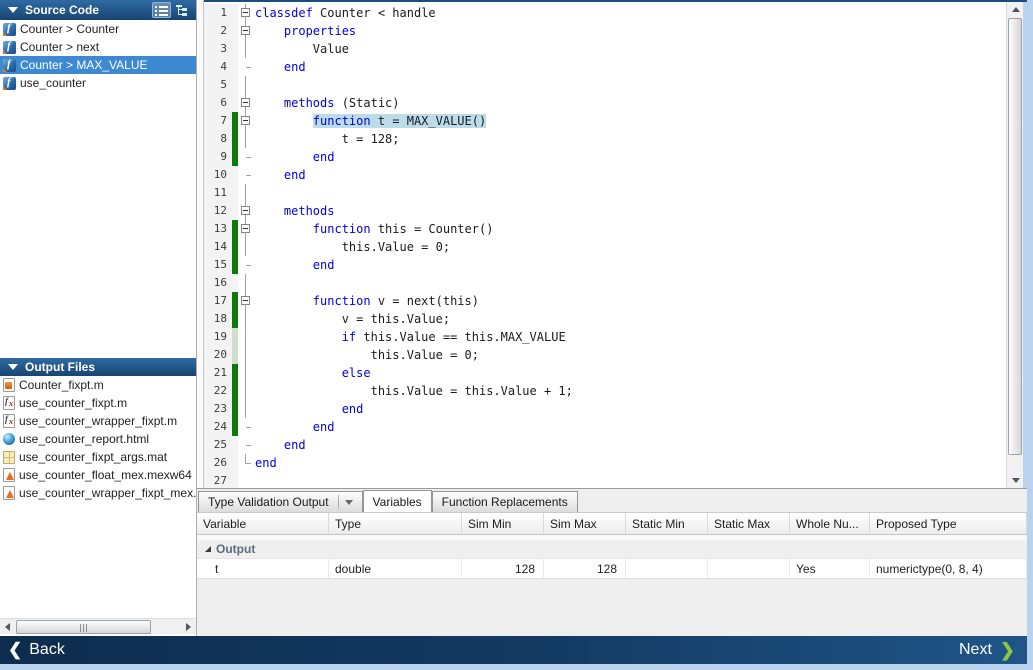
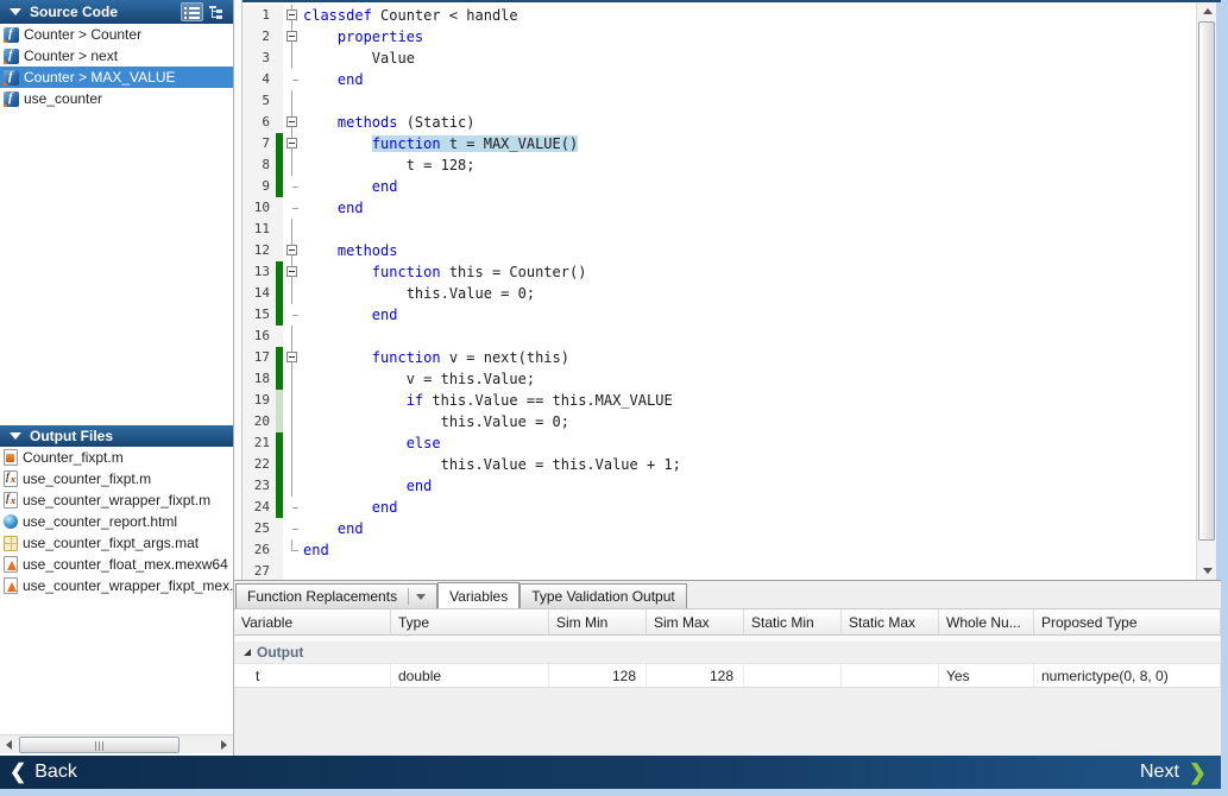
  Source Code
  Counter > Counter
  Counter > next
  Counter > MAX_VALUE
  use_counter
  Output Files
  Counter_fixpt.m
  use_counter_fixpt.m
  use_counter_wrapper_fixpt.m
  use_counter_report.html
  use_counter_fixpt_args.mat
  use_counter_float_mex.mexw64
  use_counter_wrapper_fixpt_mex.
  1
  classdef Counter < handle
  2
  properties
  3
  Value
  4
  end
  5
  6
  methods (Static)
  7
  function t = MAX_VALUE()
  8
  t = 128;
  9
  end
  10
  end
  11
  12
  methods
  13
  function this = Counter()
  14
  this.Value = 0;
  15
  end
  16
  17
  function v = next(this)
  18
  v = this.Value;
  19
  if this.Value == this.MAX_VALUE
  20
  this.Value = 0;
  21
  else
  22
  this.Value = this.Value + 1;
  23
  end
  24
  end
  25
  end
  26
  end
  27
- Type Validation Output
+ Function Replacements
  Variables
- Function Replacements
+ Type Validation Output
  Variable
  Type
  Sim Min
  Sim Max
  Static Min
  Static Max
  Whole Nu...
  Proposed Type
  Output
  t
  double
  128
  128
  Yes
- numerictype(0, 8, 4)
+ numerictype(0, 8, 0)
  ❮
  Back
  Next
  ❯
